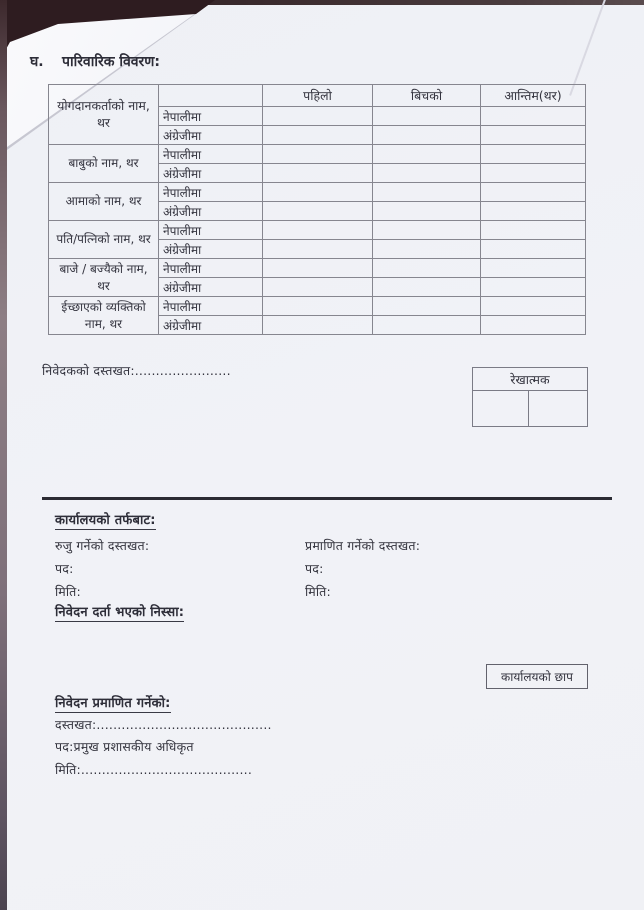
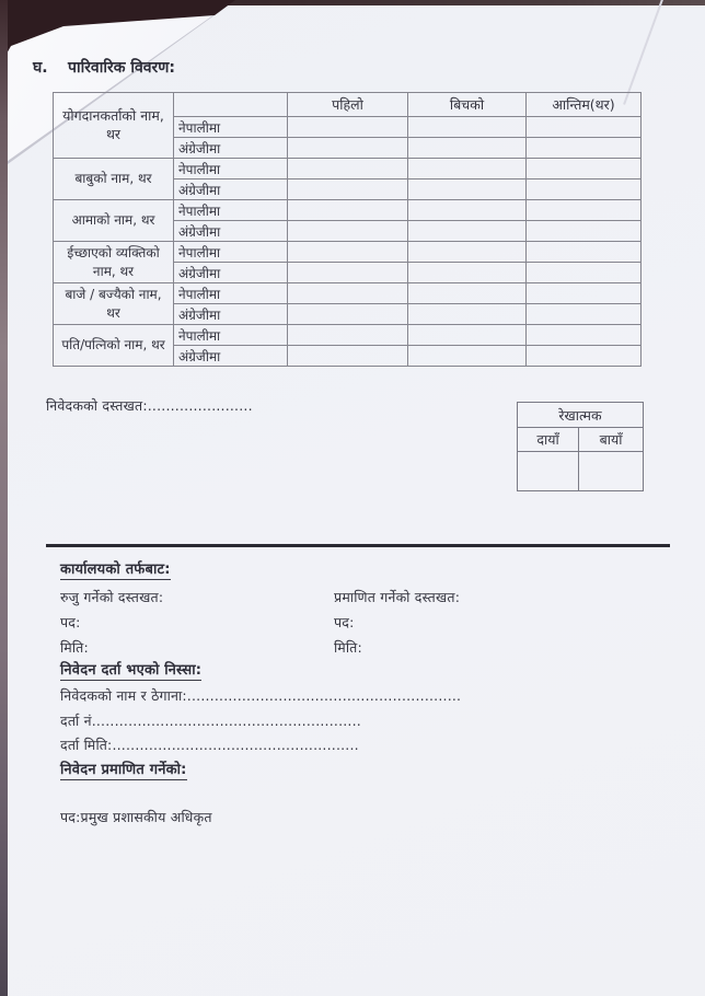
  घ.
  पारिवारिक विवरण:
  योगदानकर्ताको नाम, थर		पहिलो	बिचको	आन्तिम(थर)
  नेपालीमा
  अंग्रेजीमा
  बाबुको नाम, थर	नेपालीमा
  अंग्रेजीमा
  आमाको नाम, थर	नेपालीमा
  अंग्रेजीमा
- पति/पत्निको नाम, थर	नेपालीमा
+ ईच्छाएको व्यक्तिको नाम, थर	नेपालीमा
  अंग्रेजीमा
  बाजे / बज्यैको नाम, थर	नेपालीमा
  अंग्रेजीमा
- ईच्छाएको व्यक्तिको नाम, थर	नेपालीमा
+ पति/पत्निको नाम, थर	नेपालीमा
  अंग्रेजीमा
  निवेदकको दस्तखत:.......................
  रेखात्मक
+ दायाँ	बायाँ
  कार्यालयको तर्फबाट:
  रुजु गर्नेको दस्तखत:
  पद:
  मिति:
  प्रमाणित गर्नेको दस्तखत:
  पद:
  मिति:
  निवेदन दर्ता भएको निस्सा:
+ निवेदकको नाम र ठेगाना:............................................................
+ दर्ता नं...........................................................
+ दर्ता मिति:......................................................
  निवेदन प्रमाणित गर्नेको:
- दस्तखत:..........................................
  पद:प्रमुख प्रशासकीय अधिकृत
- मिति:.........................................
- कार्यालयको छाप
